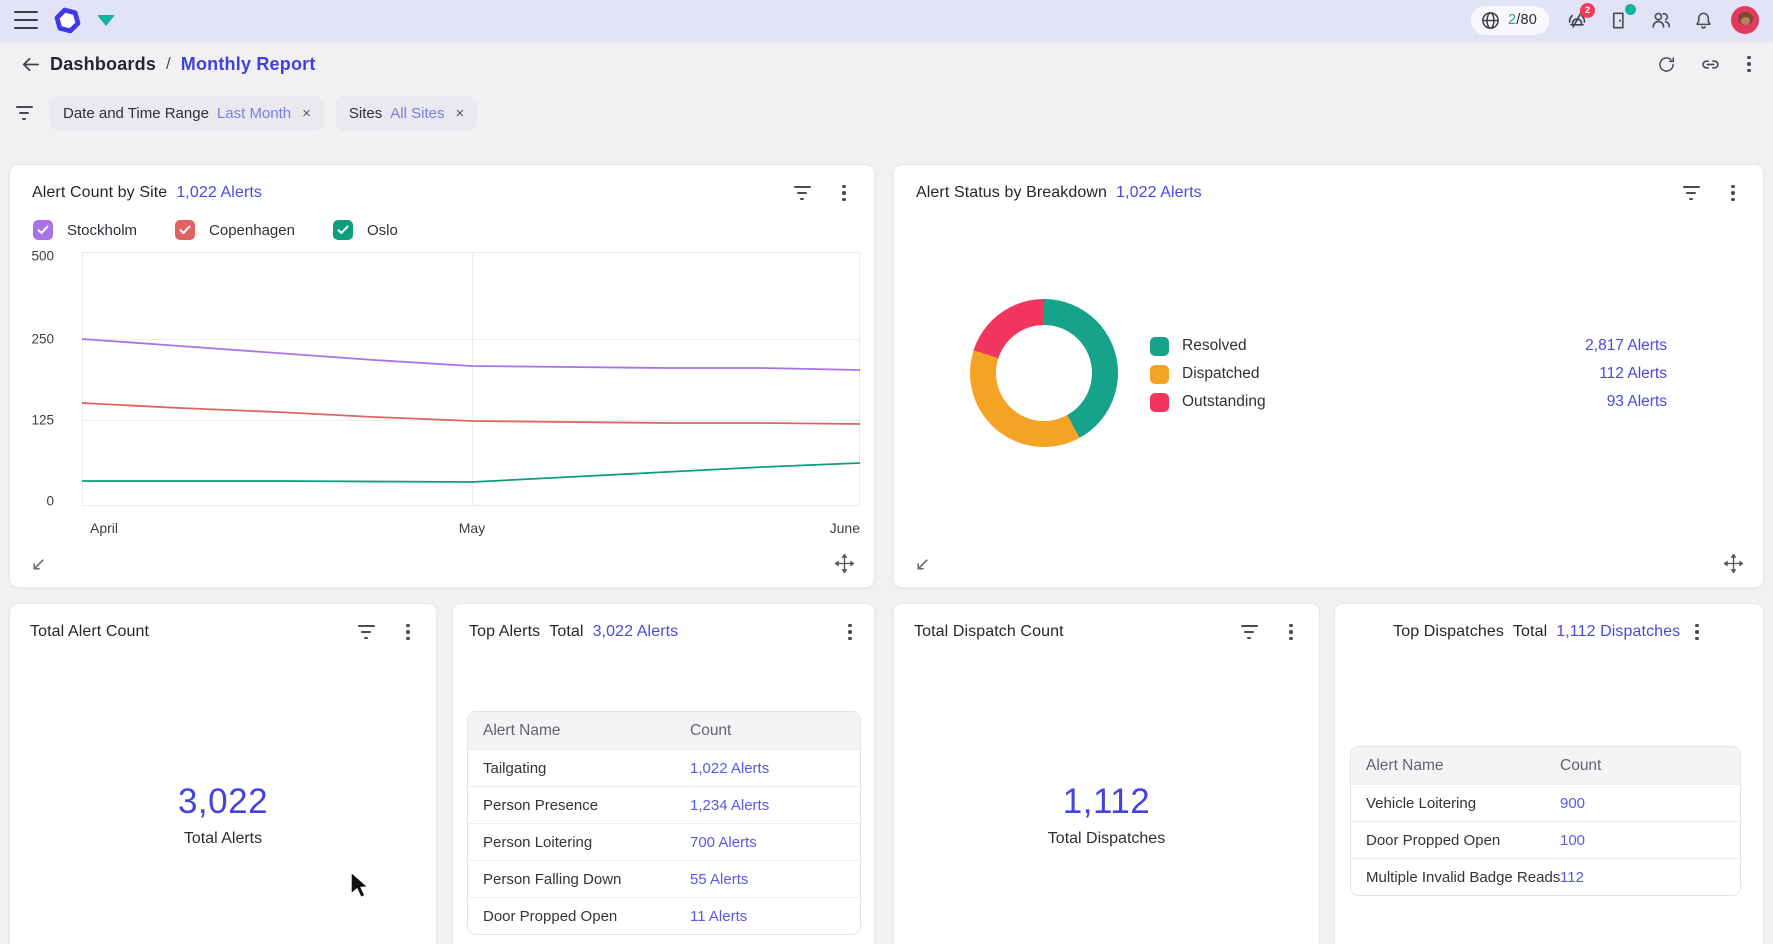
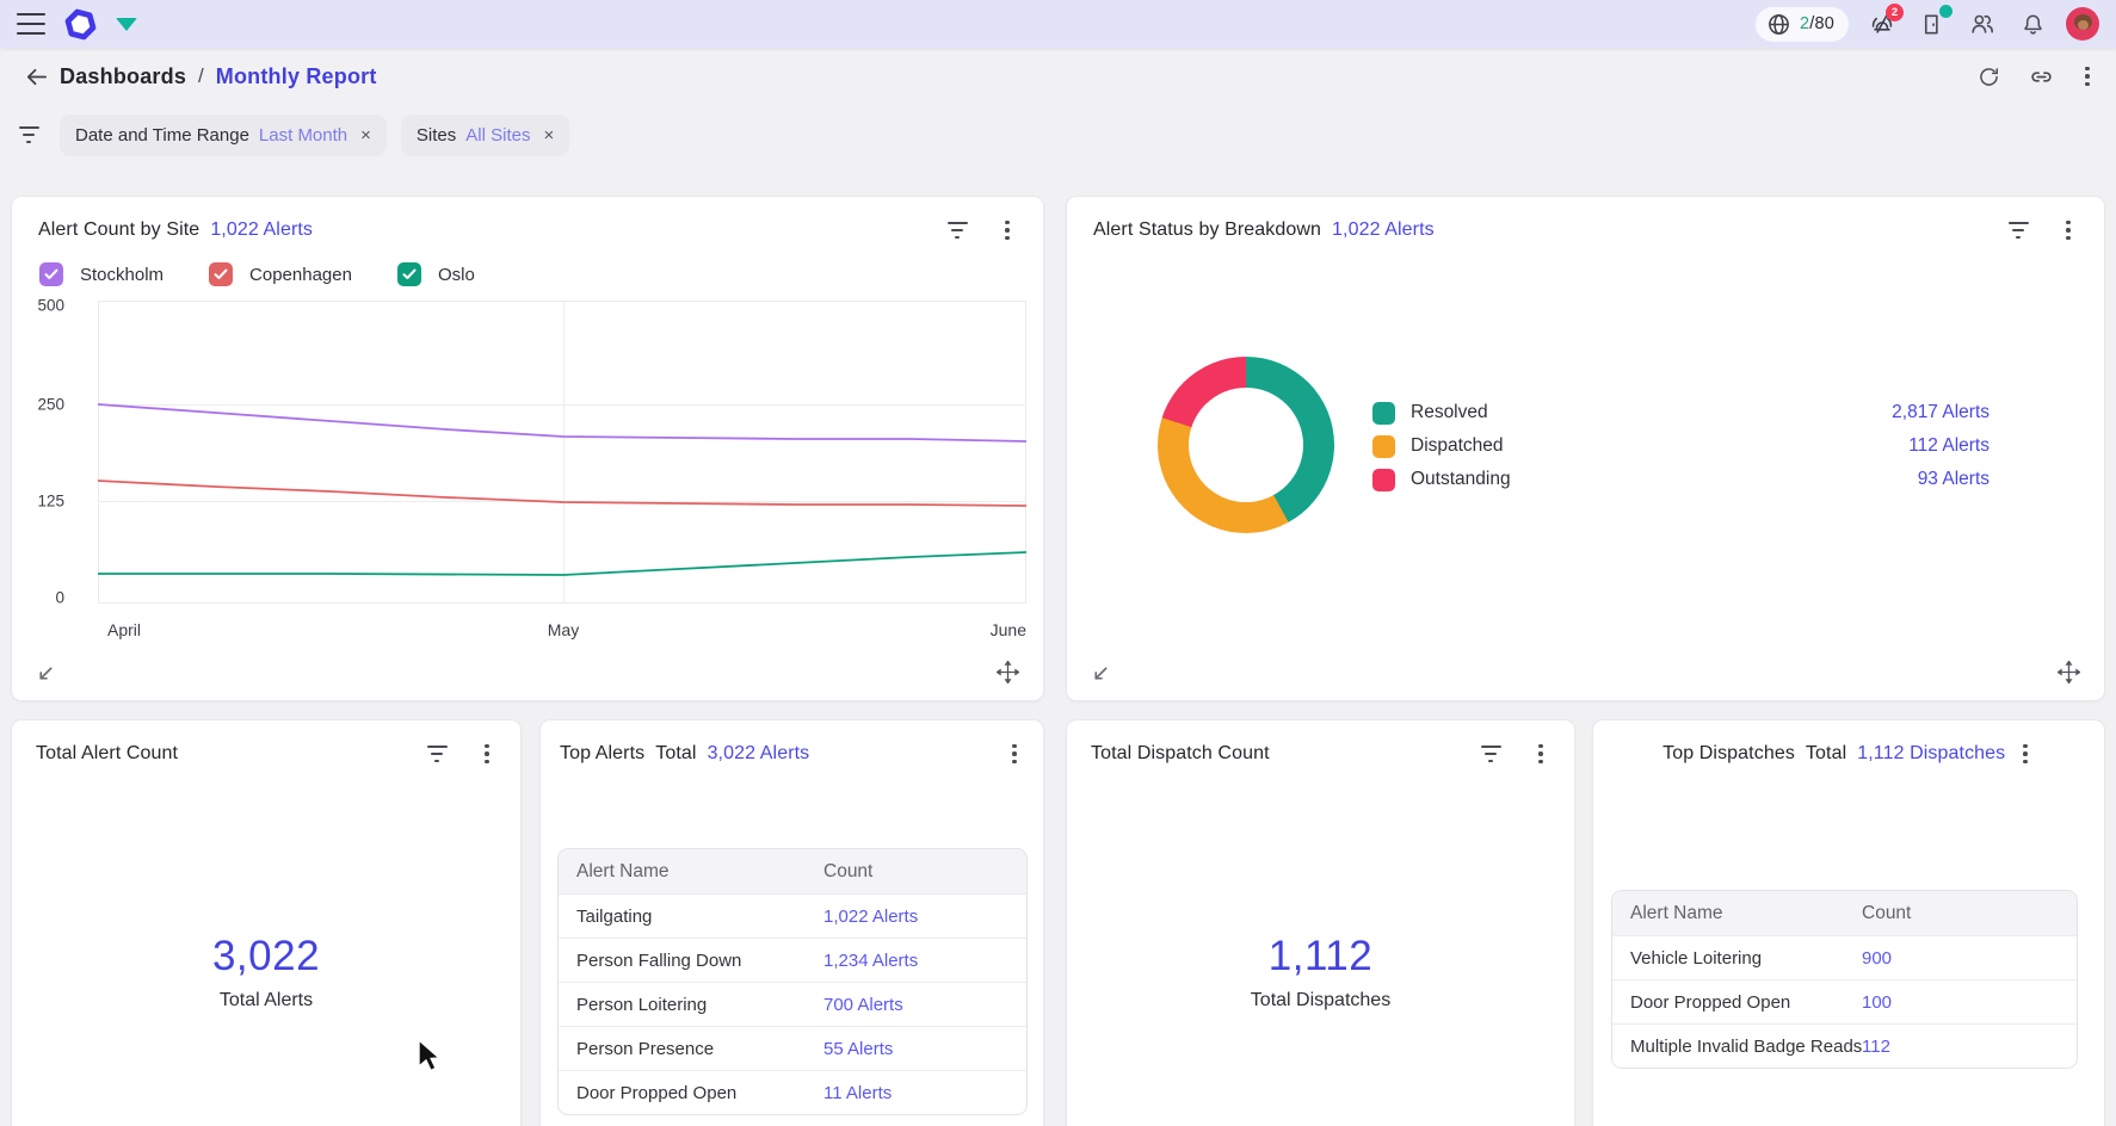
  2/80
  2
  Dashboards
  /
  Monthly Report
  Date and Time Range
  Last Month
  ×
  Sites
  All Sites
  ×
  Alert Count by Site
  1,022 Alerts
  Stockholm
  Copenhagen
  Oslo
  500
  250
  125
  0
  April
  May
  June
  Alert Status by Breakdown
  1,022 Alerts
  Resolved
  2,817 Alerts
  Dispatched
  112 Alerts
  Outstanding
  93 Alerts
  Total Alert Count
  3,022
  Total Alerts
  Top Alerts
  Total
  3,022 Alerts
  Alert Name
  Count
  Tailgating
  1,022 Alerts
- Person Presence
+ Person Falling Down
  1,234 Alerts
  Person Loitering
  700 Alerts
- Person Falling Down
+ Person Presence
  55 Alerts
  Door Propped Open
  11 Alerts
  Total Dispatch Count
  1,112
  Total Dispatches
  Top Dispatches
  Total
  1,112 Dispatches
  Alert Name
  Count
  Vehicle Loitering
  900
  Door Propped Open
  100
  Multiple Invalid Badge Reads
  112
